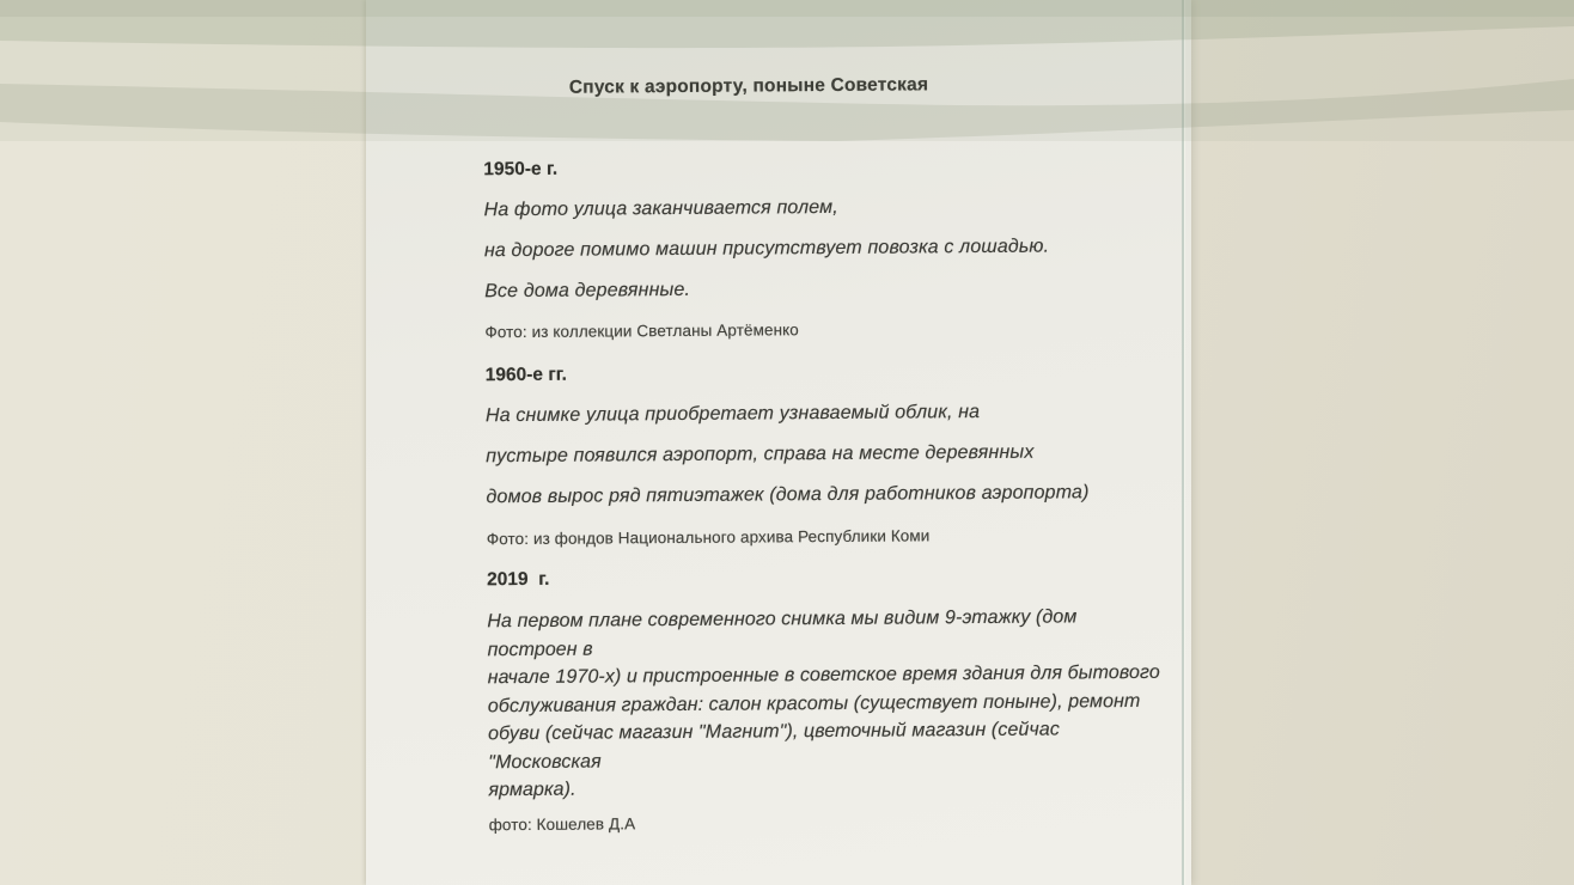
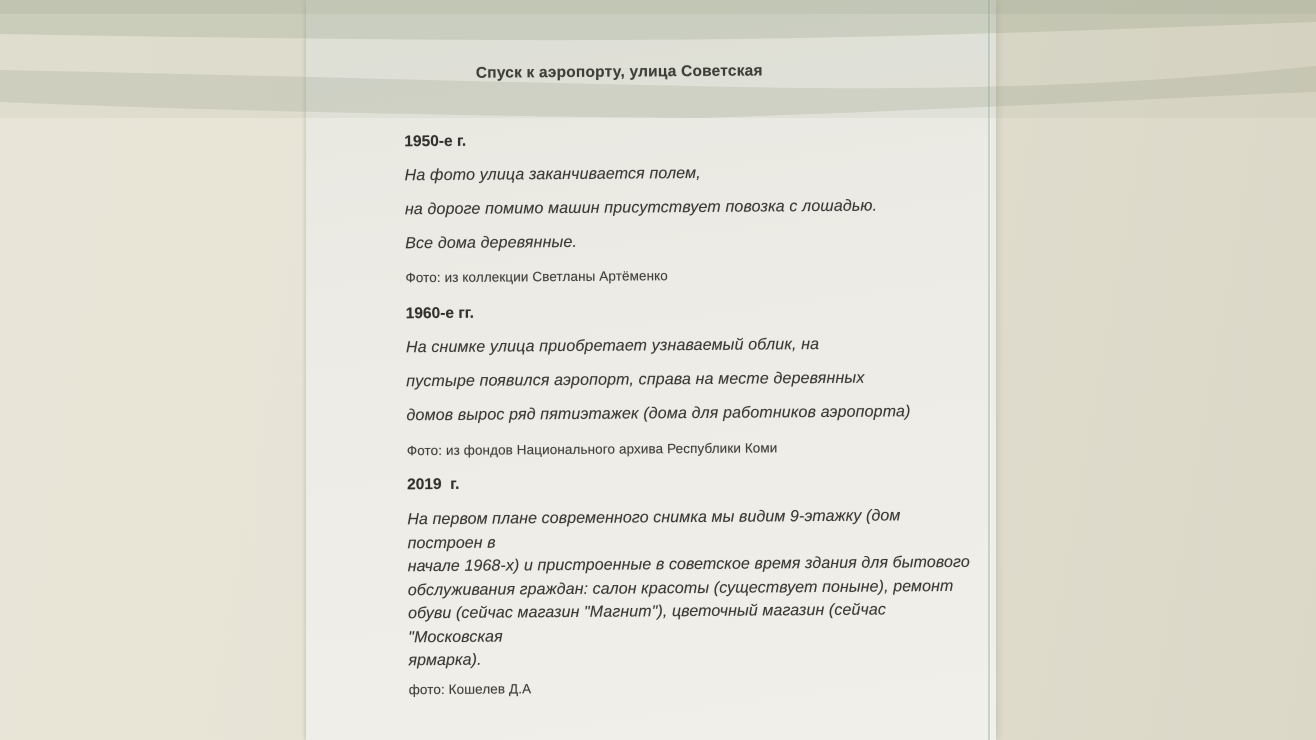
- Спуск к аэропорту, поныне Советская
+ Спуск к аэропорту, улица Советская
  1950-е г.
  На фото улица заканчивается полем,
  на дороге помимо машин присутствует повозка с лошадью.
  Все дома деревянные.
  Фото: из коллекции Светланы Артёменко
  1960-е гг.
  На снимке улица приобретает узнаваемый облик, на
  пустыре появился аэропорт, справа на месте деревянных
  домов вырос ряд пятиэтажек (дома для работников аэропорта)
  Фото: из фондов Национального архива Республики Коми
  2019 г.
  На первом плане современного снимка мы видим 9-этажку (дом построен в
- начале 1970-х) и пристроенные в советское время здания для бытового
+ начале 1968-х) и пристроенные в советское время здания для бытового
  обслуживания граждан: салон красоты (существует поныне), ремонт
  обуви (сейчас магазин "Магнит"), цветочный магазин (сейчас "Московская
  ярмарка).
  фото: Кошелев Д.А
